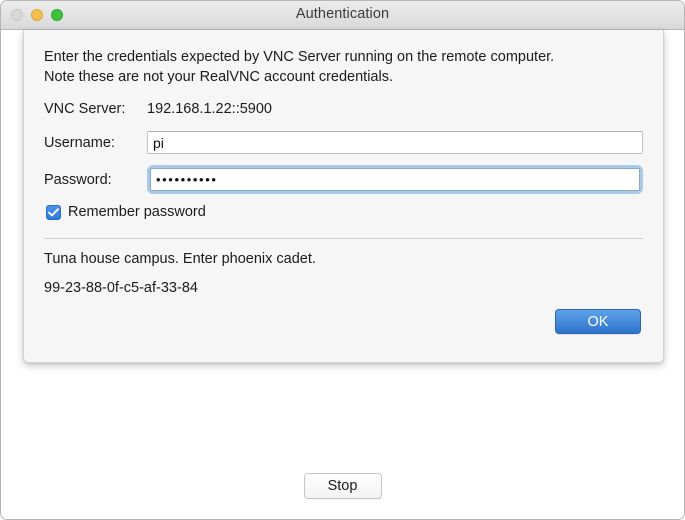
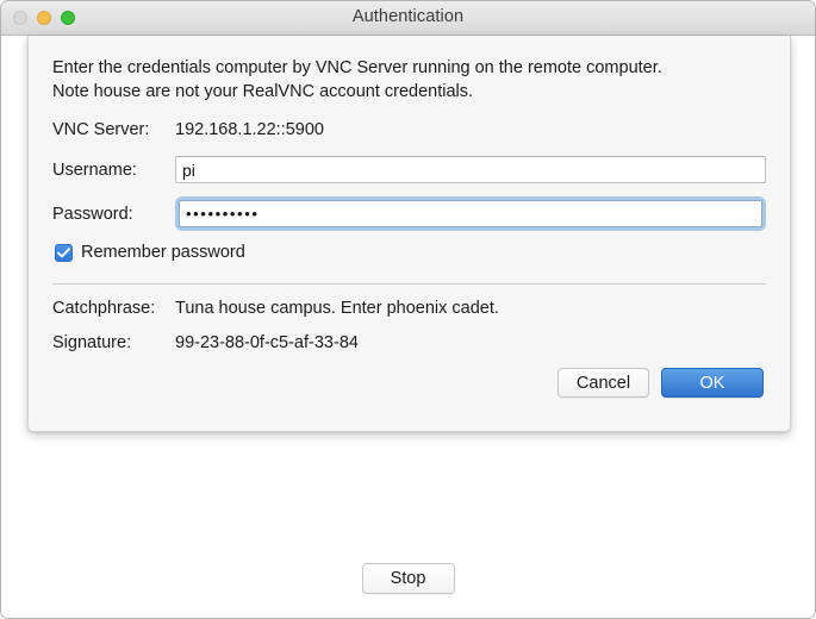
  Authentication
- Enter the credentials expected by VNC Server running on the remote computer.
+ Enter the credentials computer by VNC Server running on the remote computer.
- Note these are not your RealVNC account credentials.
+ Note house are not your RealVNC account credentials.
  VNC Server:
  192.168.1.22::5900
  Username:
  pi
  Password:
  ••••••••••
  Remember password
+ Catchphrase:
  Tuna house campus. Enter phoenix cadet.
+ Signature:
  99-23-88-0f-c5-af-33-84
+ Cancel
  OK
  Stop
